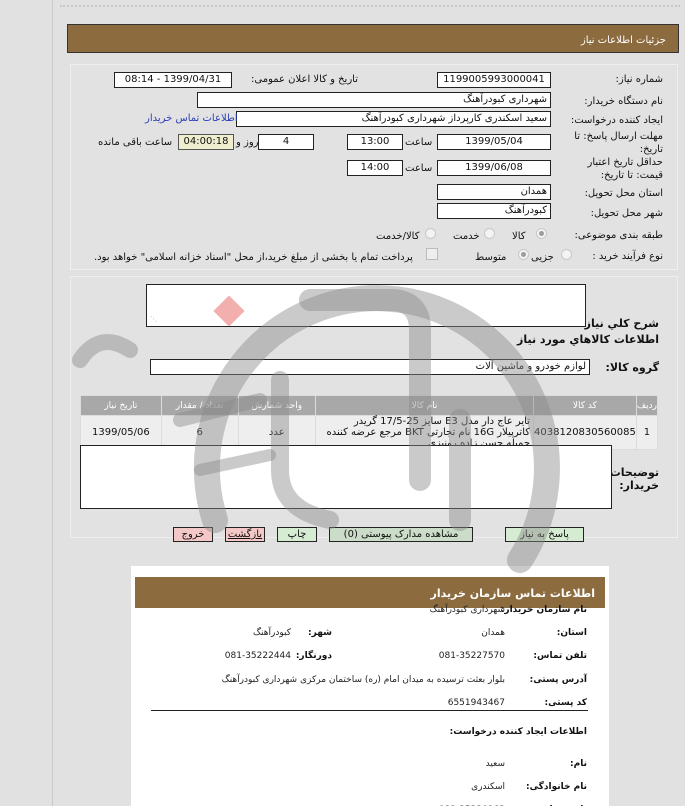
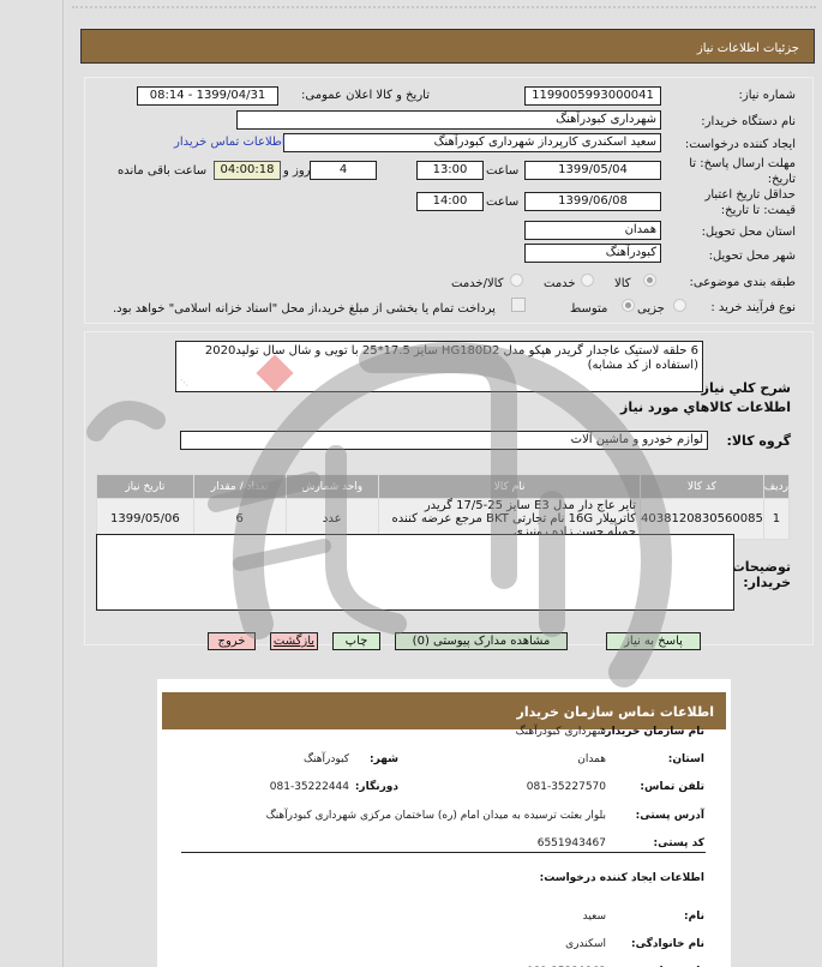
  جزئیات اطلاعات نیاز
  شماره نیاز:
  1199005993000041
  تاریخ و کالا اعلان عمومی:
  1399/04/31 - 08:14
  نام دستگاه خریدار:
  شهرداری کبودرآهنگ
  ایجاد کننده درخواست:
  سعید اسکندری کارپرداز شهرداری کبودرآهنگ
  اطلاعات تماس خریدار
  مهلت ارسال پاسخ: تا
  تاریخ:
  1399/05/04
  ساعت
  13:00
  4
  روز و
  04:00:18
  ساعت باقی مانده
  حداقل تاریخ اعتبار
  قیمت: تا تاریخ:
  1399/06/08
  ساعت
  14:00
  استان محل تحویل:
  همدان
  شهر محل تحویل:
  کبودرآهنگ
  طبقه بندی موضوعی:
  کالا
  خدمت
  کالا/خدمت
  نوع فرآیند خرید :
  جزیی
  متوسط
  پرداخت تمام یا بخشی از مبلغ خرید،از محل "اسناد خزانه اسلامی" خواهد بود.
  شرح کلي نياز
+ 6 حلقه لاستیک عاجدار گریدر هپکو مدل HG180D2 سایز 17.5*25 با تویی و شال سال تولید2020
+ (استفاده از کد مشابه)
  ⋰
  اطلاعات کالاهاي مورد نياز
  گروه کالا:
  لوازم خودرو و ماشین آلات
  ردیف	کد کالا	نام کالا	واحد شمارش	تعاد / مقدار	تاریخ نیاز
  1	4038120830560085	تایر عاج دار مدل E3 سایز 25-17/5 گریدر کاترپیلار 16G نام تجارتی BKT مرجع عرضه کننده جمیله حسن زاده رونیزی	عدد	6	1399/05/06
  توضیحات
  خریدار:
  پاسخ به نیاز
  مشاهده مدارک پیوستی (0)
  چاپ
  بازگشت
  خروج
  اطلاعات تماس سازمان خریدار
  نام سازمان خریدار:
  شهرداری کبودرآهنگ
  استان:
  همدان
  شهر:
  کبودرآهنگ
  تلفن تماس:
  081-35227570
  دورنگار:
  081-35222444
  آدرس پستی:
  بلوار بعثت ترسیده به میدان امام (ره) ساختمان مرکزی شهرداری کبودرآهنگ
  کد پستی:
  6551943467
  اطلاعات ایجاد کننده درخواست:
  نام:
  سعید
  نام خانوادگی:
  اسکندری
